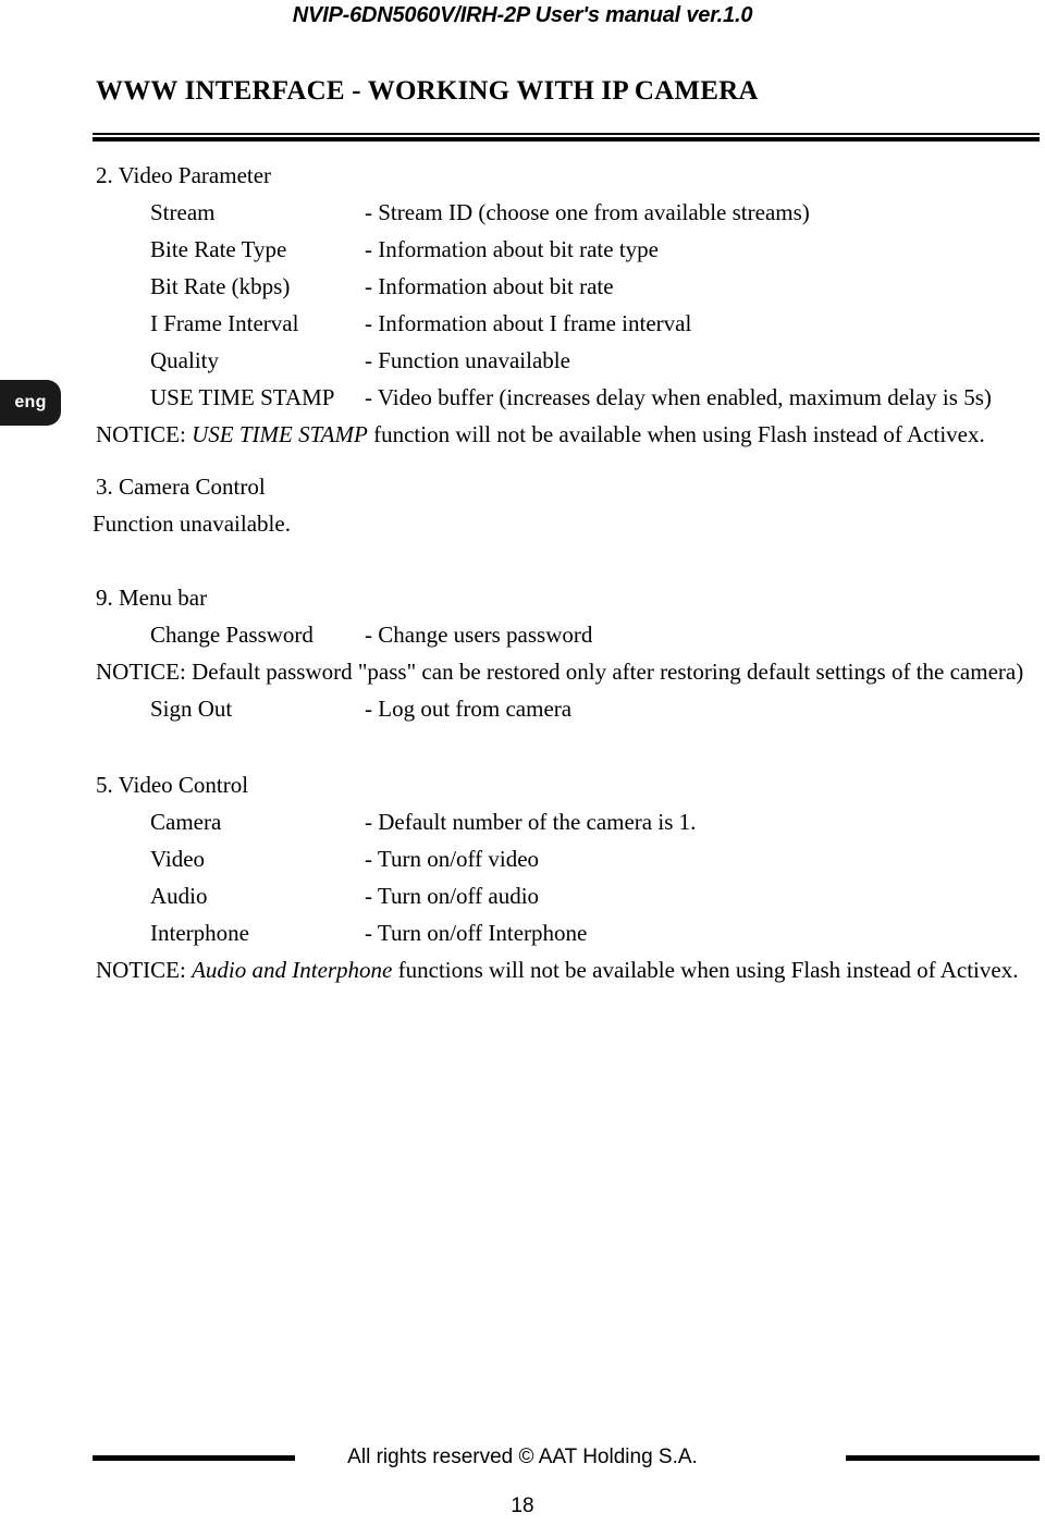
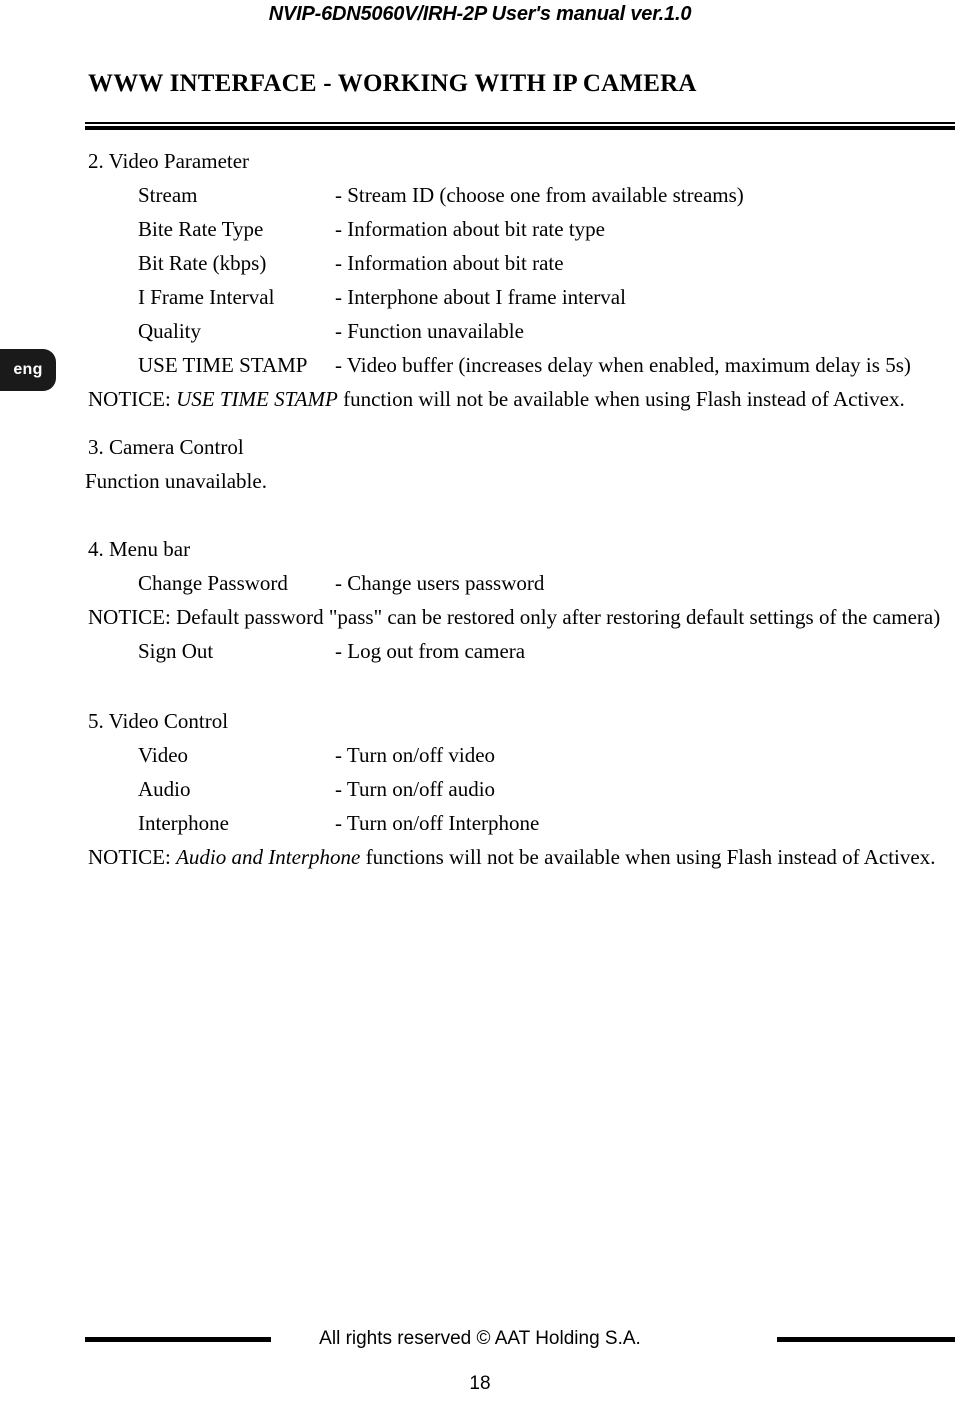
  NVIP-6DN5060V/IRH-2P User's manual ver.1.0
  WWW INTERFACE - WORKING WITH IP CAMERA
  eng
  2. Video Parameter
  Stream
  - Stream ID (choose one from available streams)
  Bite Rate Type
  - Information about bit rate type
  Bit Rate (kbps)
  - Information about bit rate
  I Frame Interval
- - Information about I frame interval
+ - Interphone about I frame interval
  Quality
  - Function unavailable
  USE TIME STAMP
  - Video buffer (increases delay when enabled, maximum delay is 5s)
  NOTICE: USE TIME STAMP function will not be available when using Flash instead of Activex.
  3. Camera Control
  Function unavailable.
- 9. Menu bar
+ 4. Menu bar
  Change Password
  - Change users password
  NOTICE: Default password "pass" can be restored only after restoring default settings of the camera)
  Sign Out
  - Log out from camera
  5. Video Control
- Camera
- - Default number of the camera is 1.
  Video
  - Turn on/off video
  Audio
  - Turn on/off audio
  Interphone
  - Turn on/off Interphone
  NOTICE: Audio and Interphone functions will not be available when using Flash instead of Activex.
  All rights reserved © AAT Holding S.A.
  18
